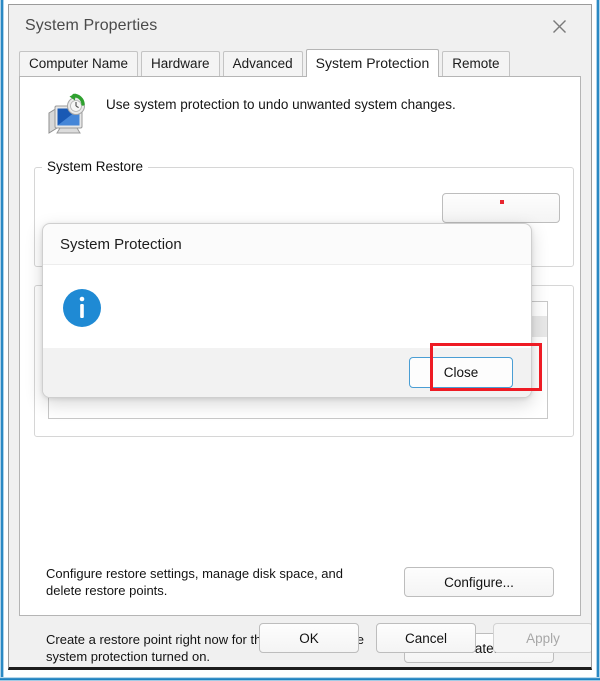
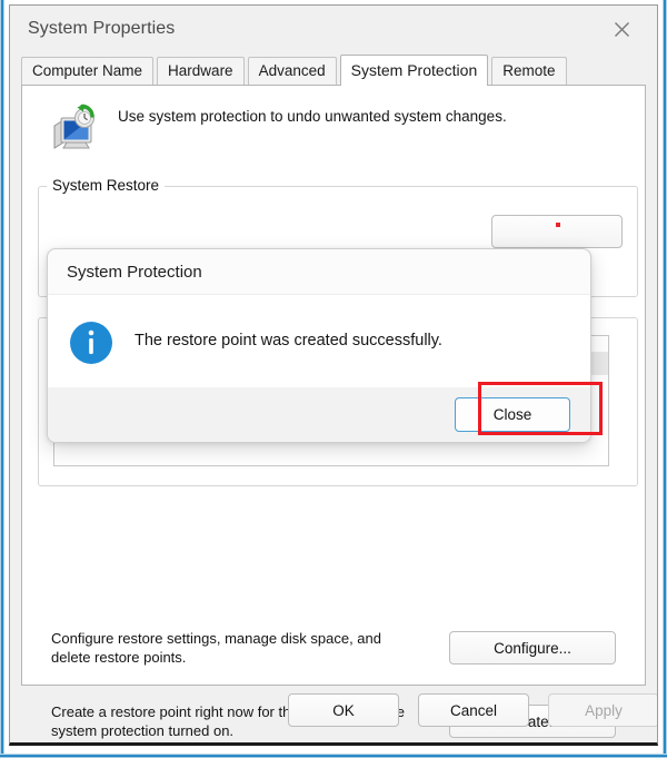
  System Properties
  Computer Name
  Hardware
  Advanced
  System Protection
  Remote
  Use system protection to undo unwanted system changes.
  System Restore
  Configure restore settings, manage disk space, and delete restore points.
  Configure...
  Create a restore point right now for the system protection turned on.
  OK
  Cancel
  Apply
  System Protection
+ The restore point was created successfully.
  Close
